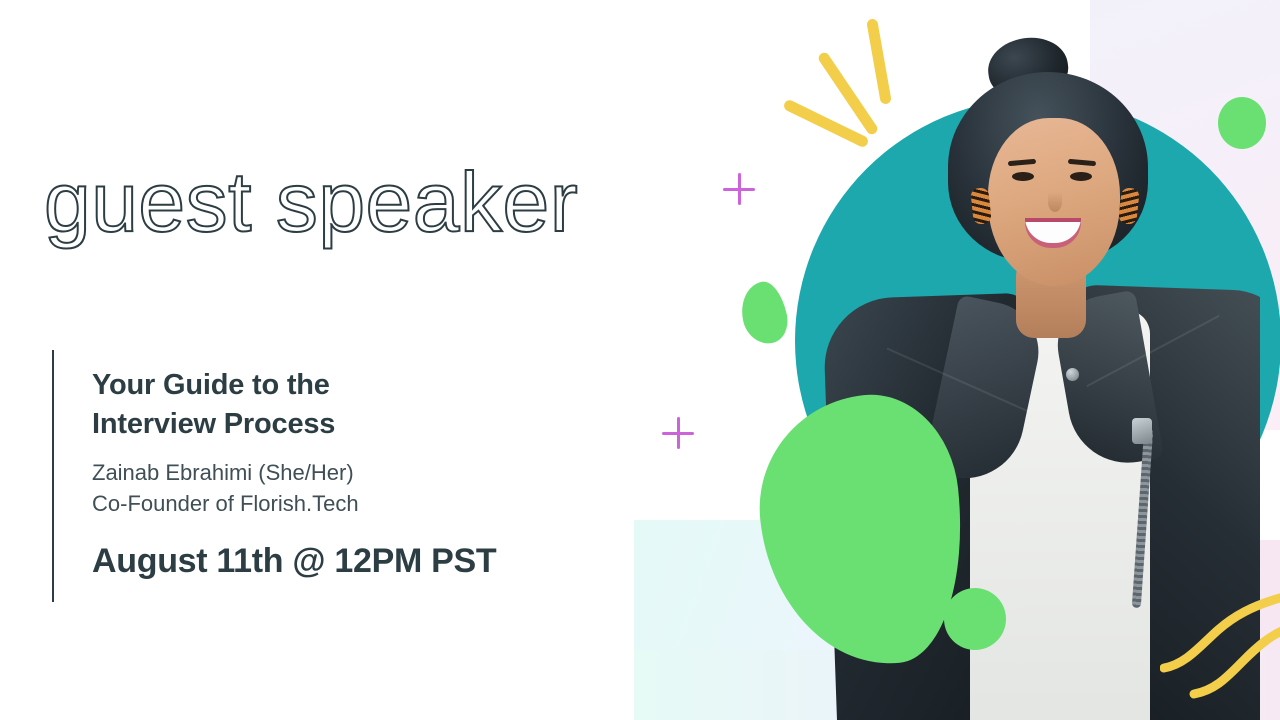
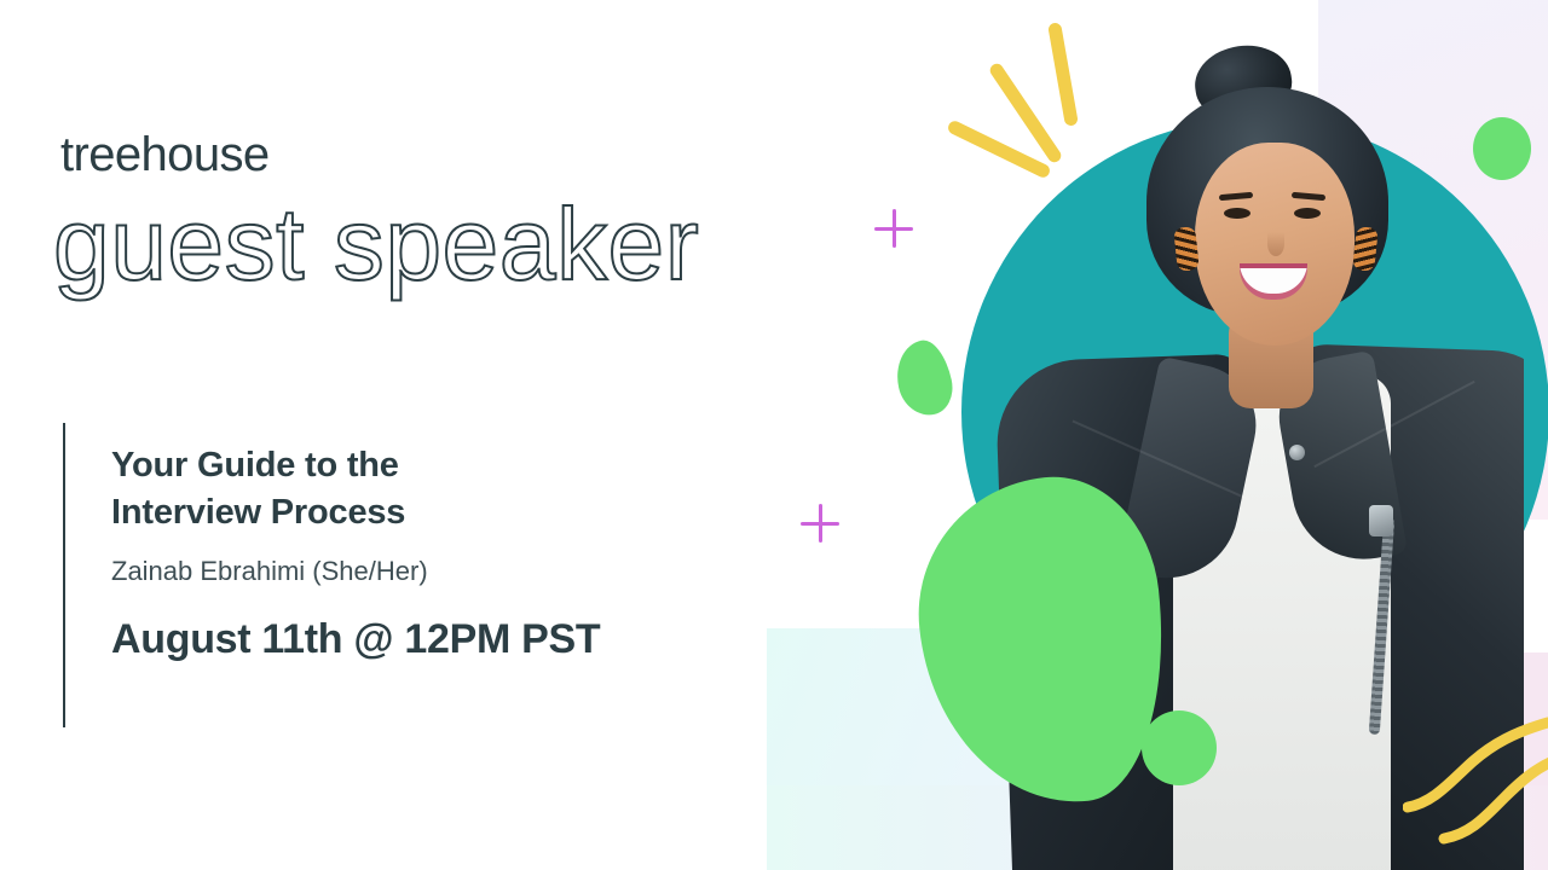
+ treehouse
  guest speaker
  Your Guide to the
  Interview Process
  Zainab Ebrahimi (She/Her)
- Co-Founder of Florish.Tech
  August 11th @ 12PM PST
